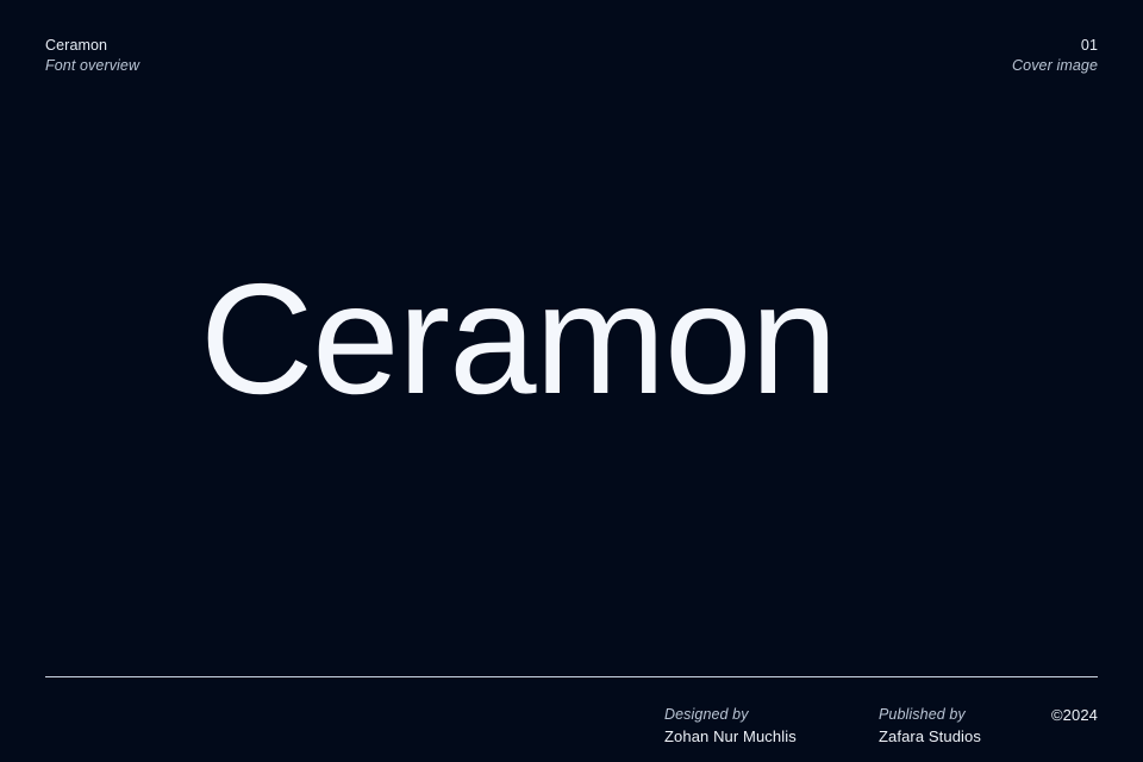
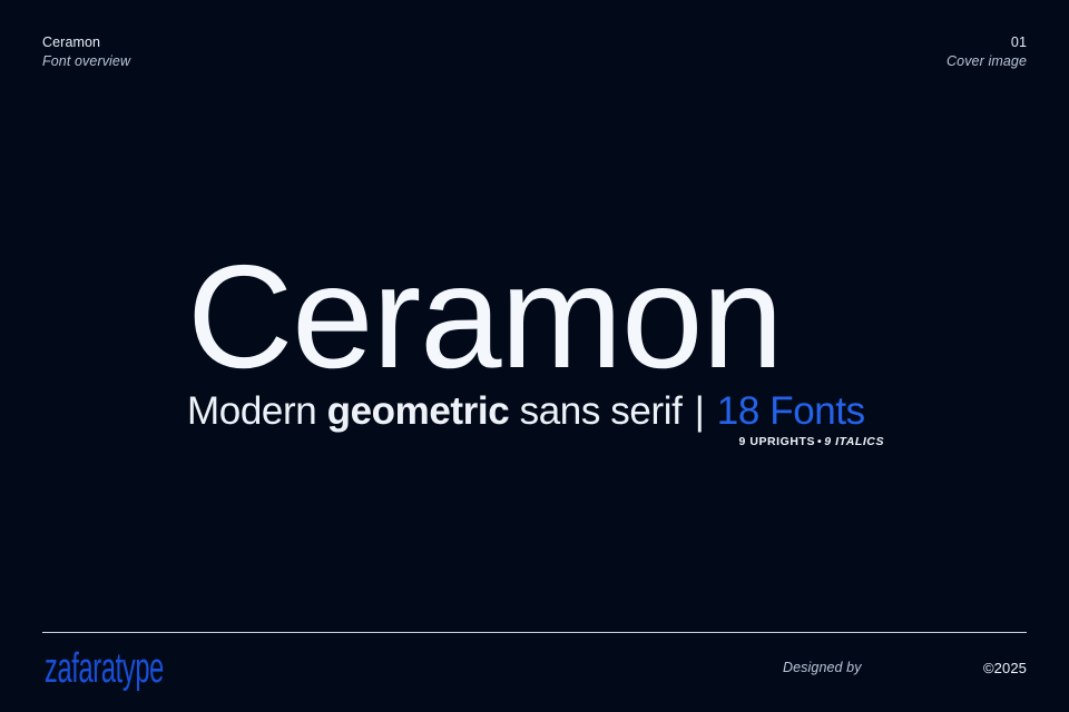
  Ceramon
  Font overview
  01
  Cover image
  Ceramon
+ Modern geometric sans serif | 18 Fonts
+ 9 UPRIGHTS • 9 ITALICS
+ zafaratype
  Designed by
- Zohan Nur Muchlis
- Published by
- Zafara Studios
- ©2024
+ ©2025
